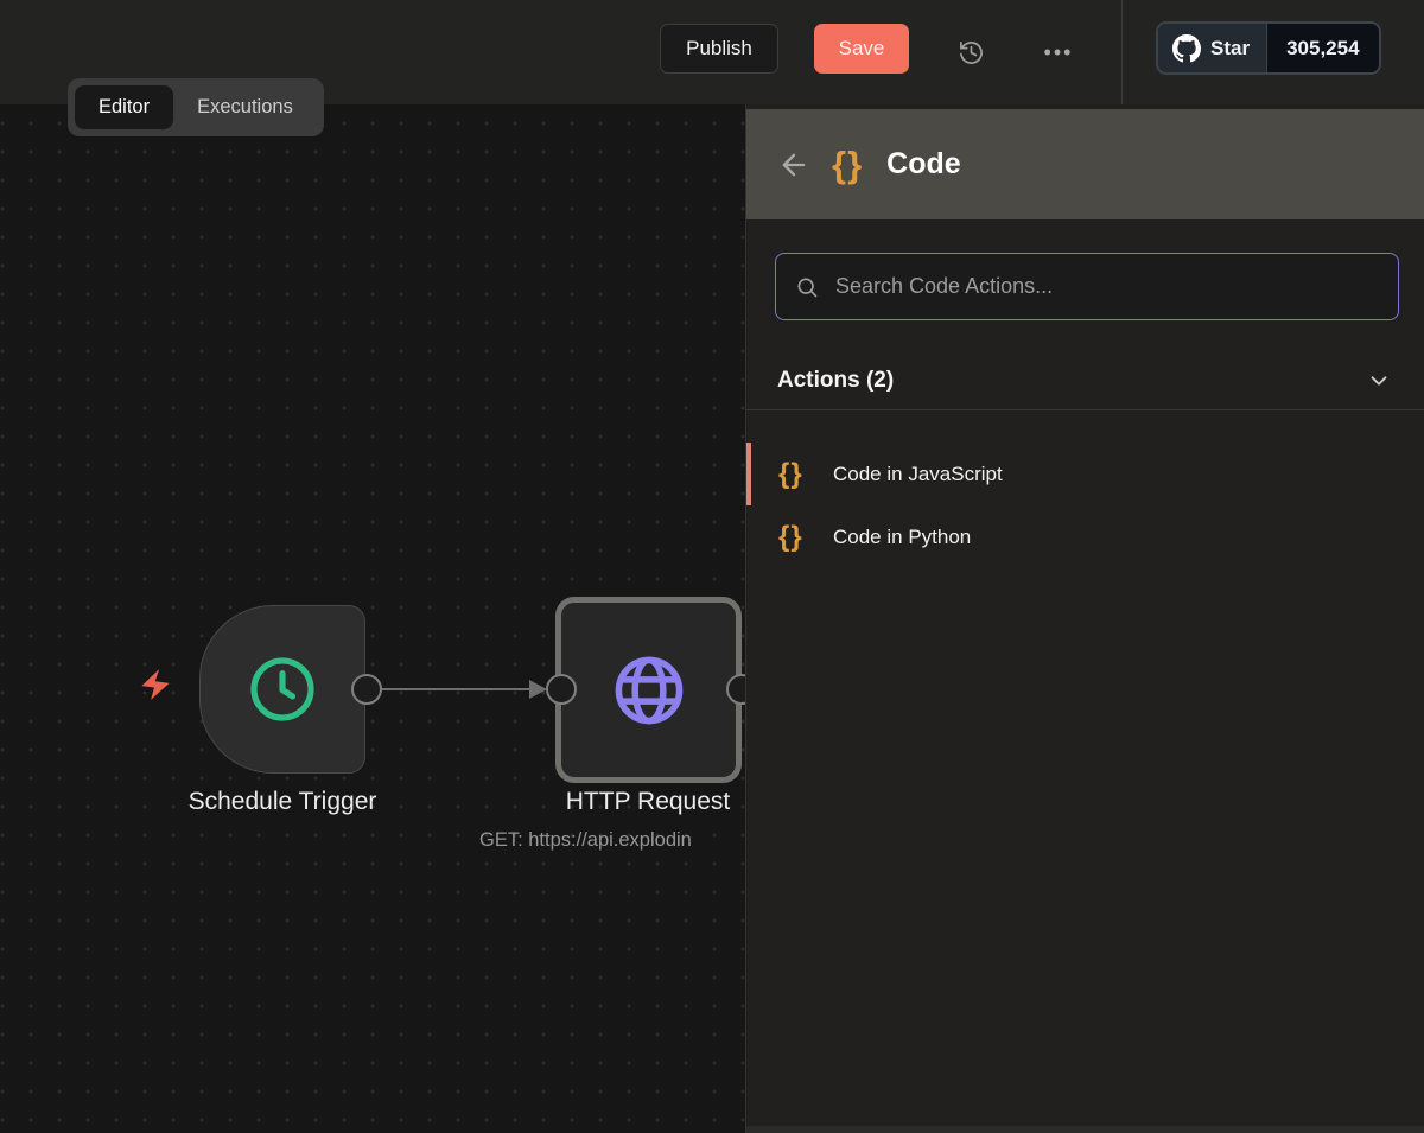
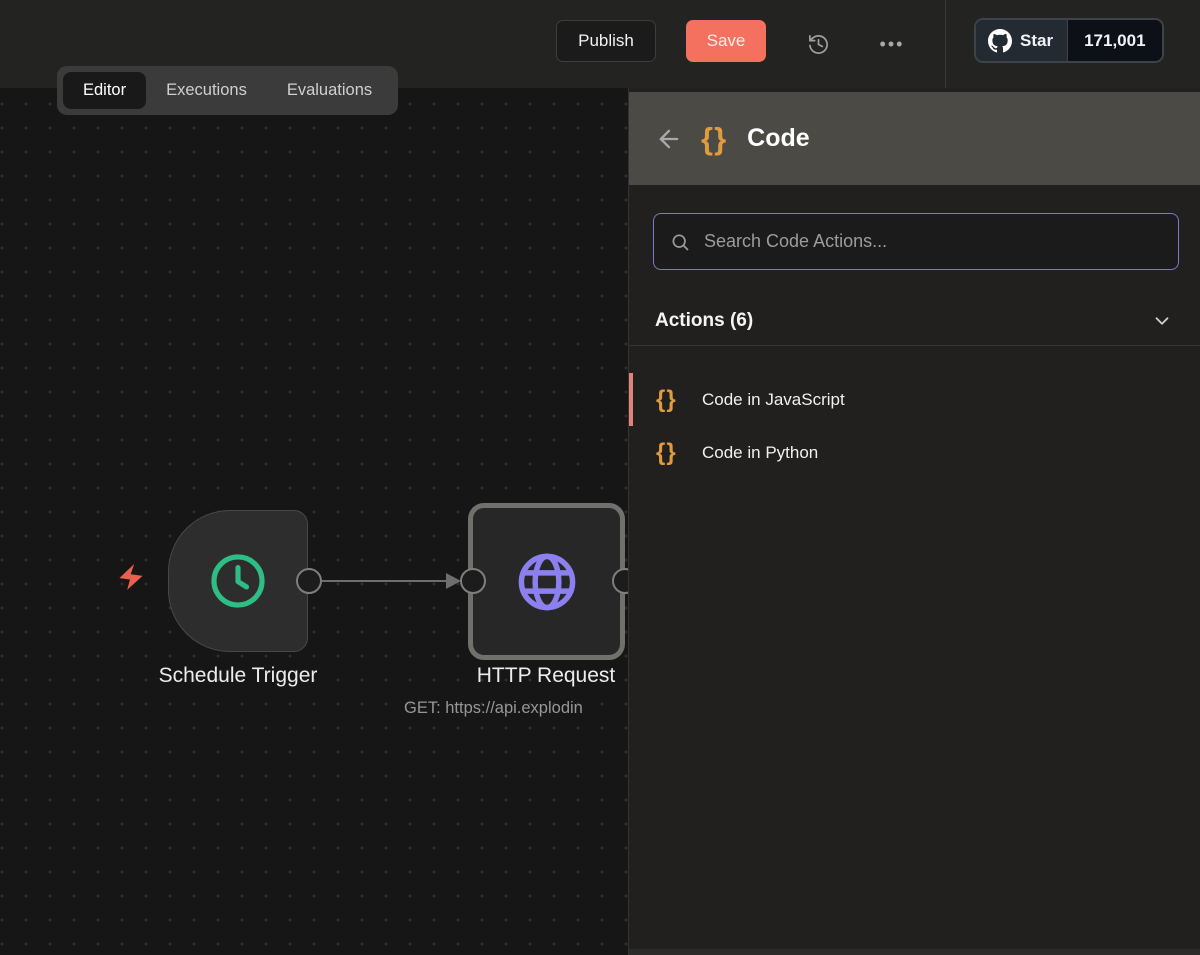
  Publish
  Save
  •••
  Star
- 305,254
+ 171,001
  Editor
  Executions
+ Evaluations
  Schedule Trigger
  HTTP Request
  GET: https://api.explodin
  {}
  Code
  Search Code Actions...
- Actions (2)
+ Actions (6)
  {}
  Code in JavaScript
  {}
  Code in Python
